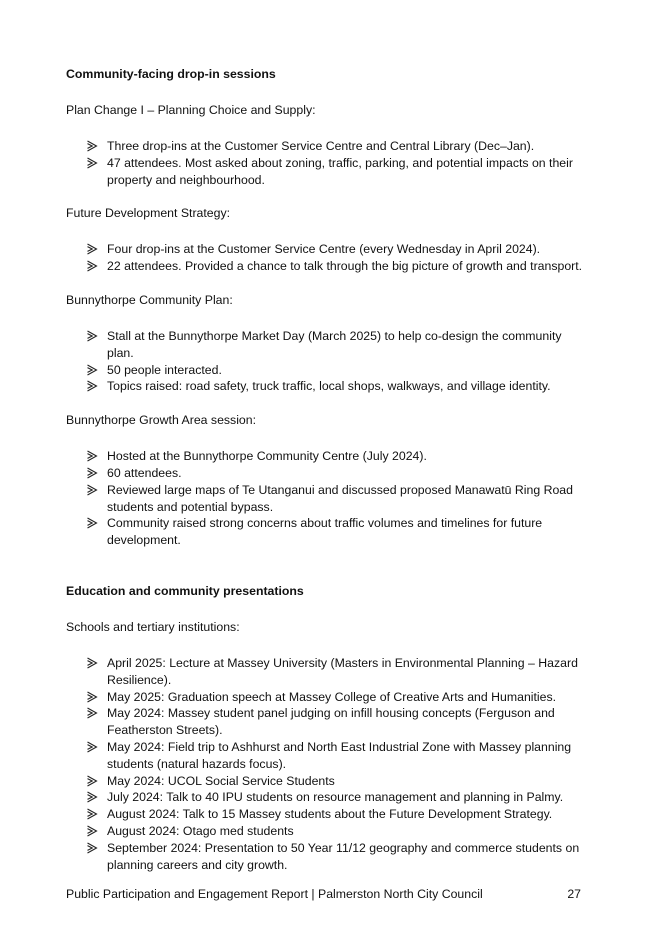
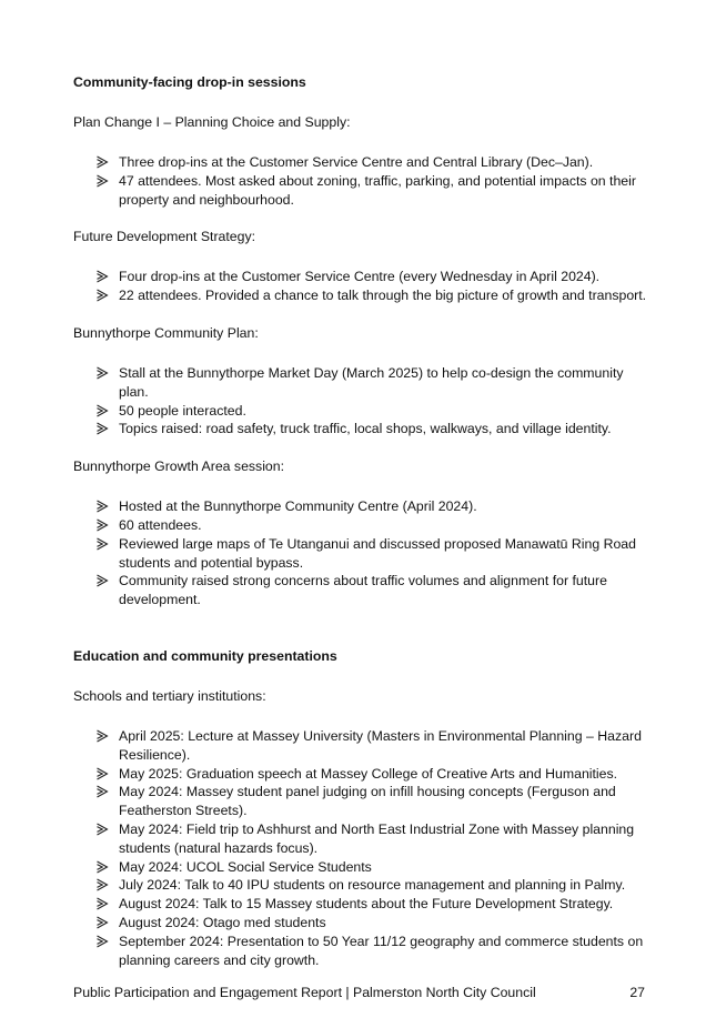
  Community-facing drop-in sessions
  Plan Change I – Planning Choice and Supply:
  Three drop-ins at the Customer Service Centre and Central Library (Dec–Jan).
  47 attendees. Most asked about zoning, traffic, parking, and potential impacts on their property and neighbourhood.
  Future Development Strategy:
  Four drop-ins at the Customer Service Centre (every Wednesday in April 2024).
  22 attendees. Provided a chance to talk through the big picture of growth and transport.
  Bunnythorpe Community Plan:
  Stall at the Bunnythorpe Market Day (March 2025) to help co-design the community plan.
  50 people interacted.
  Topics raised: road safety, truck traffic, local shops, walkways, and village identity.
  Bunnythorpe Growth Area session:
- Hosted at the Bunnythorpe Community Centre (July 2024).
+ Hosted at the Bunnythorpe Community Centre (April 2024).
  60 attendees.
  Reviewed large maps of Te Utanganui and discussed proposed Manawatū Ring Road students and potential bypass.
- Community raised strong concerns about traffic volumes and timelines for future development.
+ Community raised strong concerns about traffic volumes and alignment for future development.
  Education and community presentations
  Schools and tertiary institutions:
  April 2025: Lecture at Massey University (Masters in Environmental Planning – Hazard Resilience).
  May 2025: Graduation speech at Massey College of Creative Arts and Humanities.
  May 2024: Massey student panel judging on infill housing concepts (Ferguson and Featherston Streets).
  May 2024: Field trip to Ashhurst and North East Industrial Zone with Massey planning students (natural hazards focus).
  May 2024: UCOL Social Service Students
  July 2024: Talk to 40 IPU students on resource management and planning in Palmy.
  August 2024: Talk to 15 Massey students about the Future Development Strategy.
  August 2024: Otago med students
  September 2024: Presentation to 50 Year 11/12 geography and commerce students on planning careers and city growth.
  Public Participation and Engagement Report | Palmerston North City Council
  27
